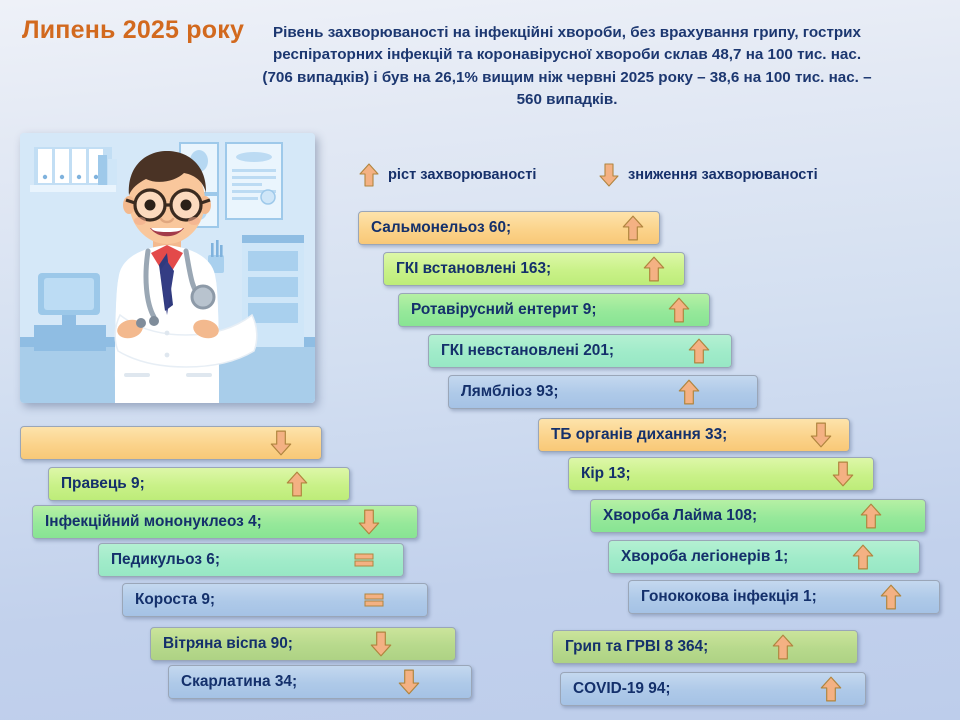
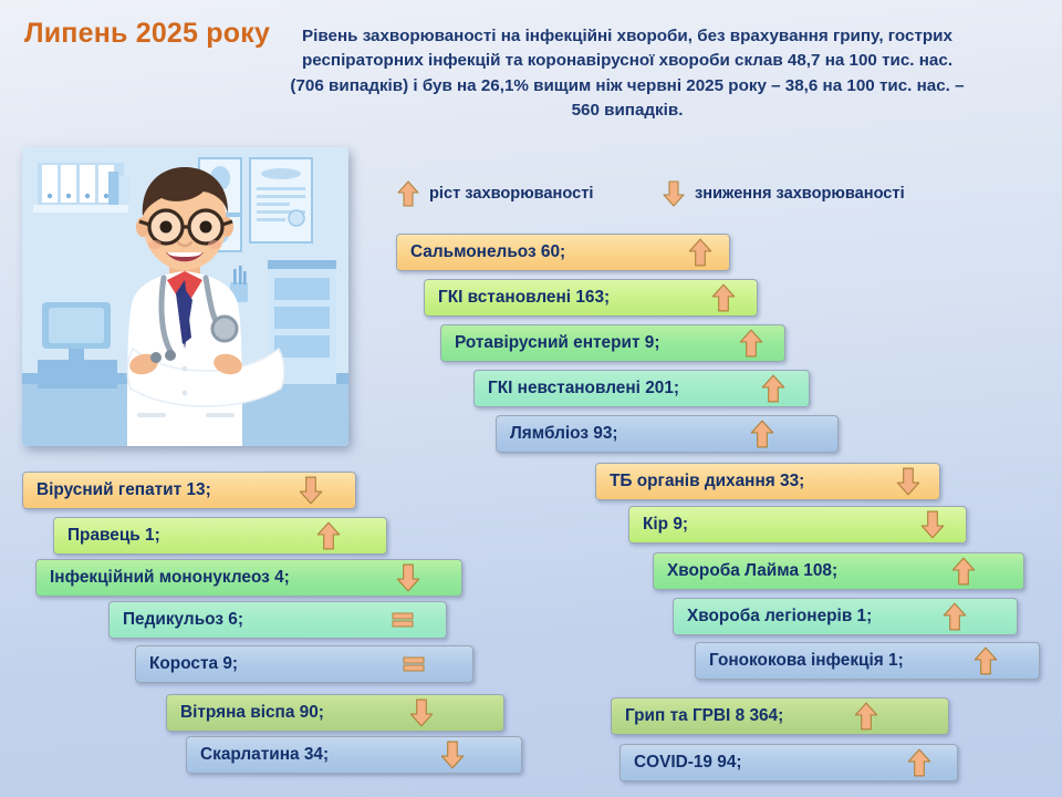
  Липень 2025 року
  Рівень захворюваності на інфекційні хвороби, без врахування грипу, гострих респіраторних інфекцій та коронавірусної хвороби склав 48,7 на 100 тис. нас. (706 випадків) і був на 26,1% вищим ніж червні 2025 року – 38,6 на 100 тис. нас. – 560 випадків.
  ріст захворюваності
  зниження захворюваності
  Сальмонельоз 60;
  ГКІ встановлені 163;
  Ротавірусний ентерит 9;
  ГКІ невстановлені 201;
  Лямбліоз 93;
+ Вірусний гепатит 13;
- Правець 9;
+ Правець 1;
  Інфекційний мононуклеоз 4;
  Педикульоз 6;
  Короста 9;
  Вітряна віспа 90;
  Скарлатина 34;
  ТБ органів дихання 33;
- Кір 13;
+ Кір 9;
  Хвороба Лайма 108;
  Хвороба легіонерів 1;
  Гонококова інфекція 1;
  Грип та ГРВІ 8 364;
  COVID-19 94;
